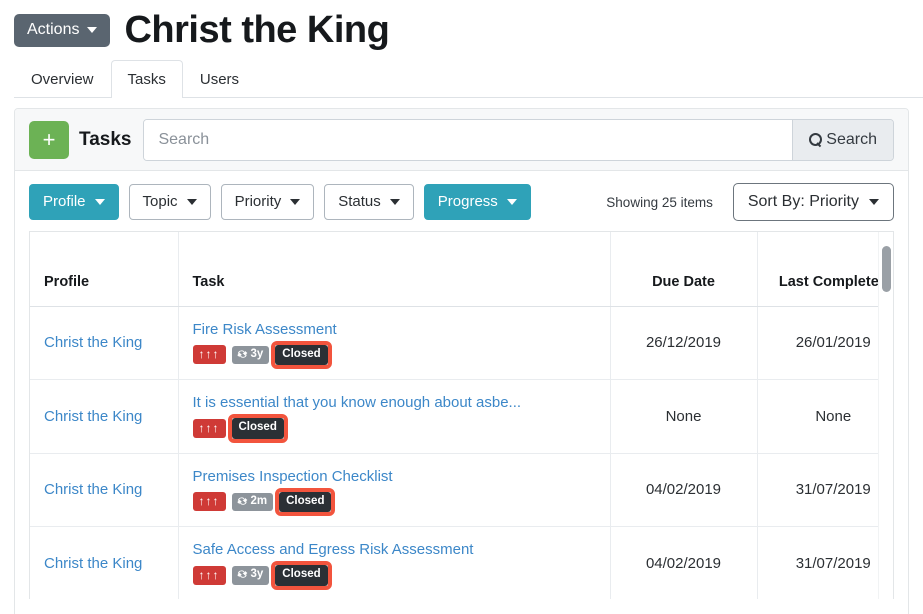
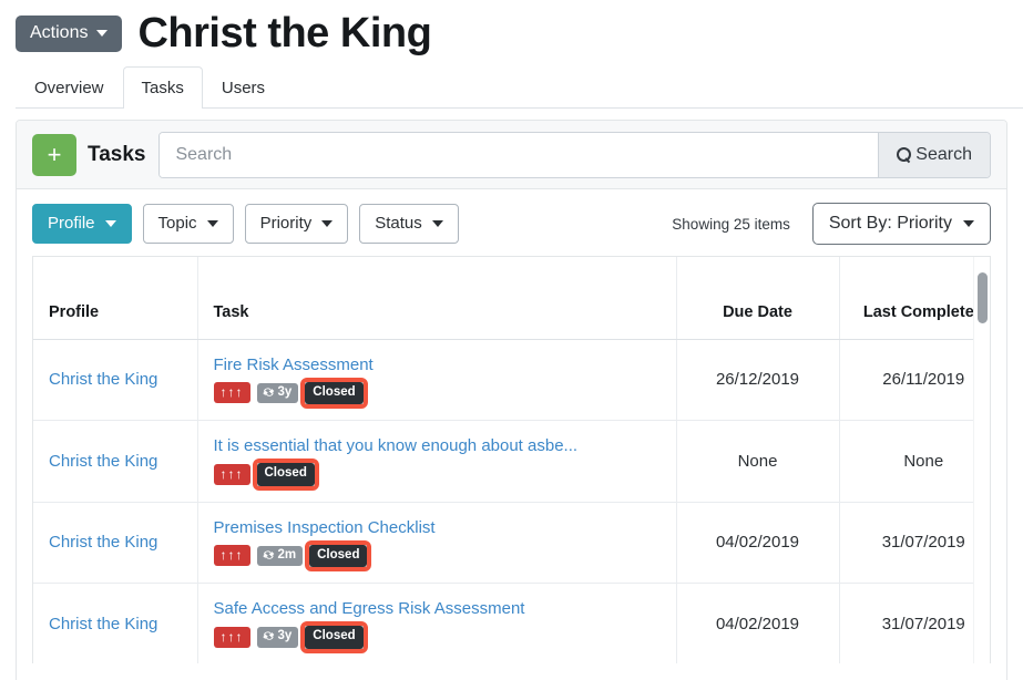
  Actions
  Christ the King
  Overview
  Tasks
  Users
  +
  Tasks
  Search
  Search
  Profile
  Topic
  Priority
  Status
- Progress
  Showing 25 items
  Sort By: Priority
  Profile	Task	Due Date	Last Complete
- Christ the King	Fire Risk Assessment ↑↑↑ 3y Closed	26/12/2019	26/01/2019
+ Christ the King	Fire Risk Assessment ↑↑↑ 3y Closed	26/12/2019	26/11/2019
  Christ the King	It is essential that you know enough about asbe... ↑↑↑ Closed	None	None
  Christ the King	Premises Inspection Checklist ↑↑↑ 2m Closed	04/02/2019	31/07/2019
  Christ the King	Safe Access and Egress Risk Assessment ↑↑↑ 3y Closed	04/02/2019	31/07/2019
